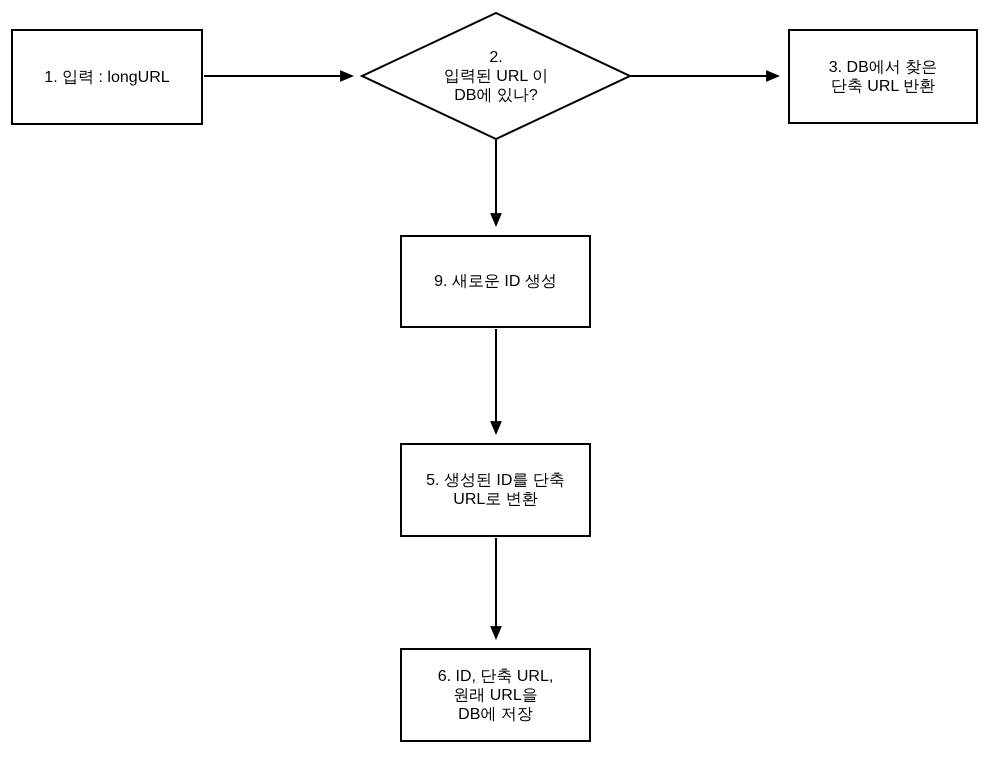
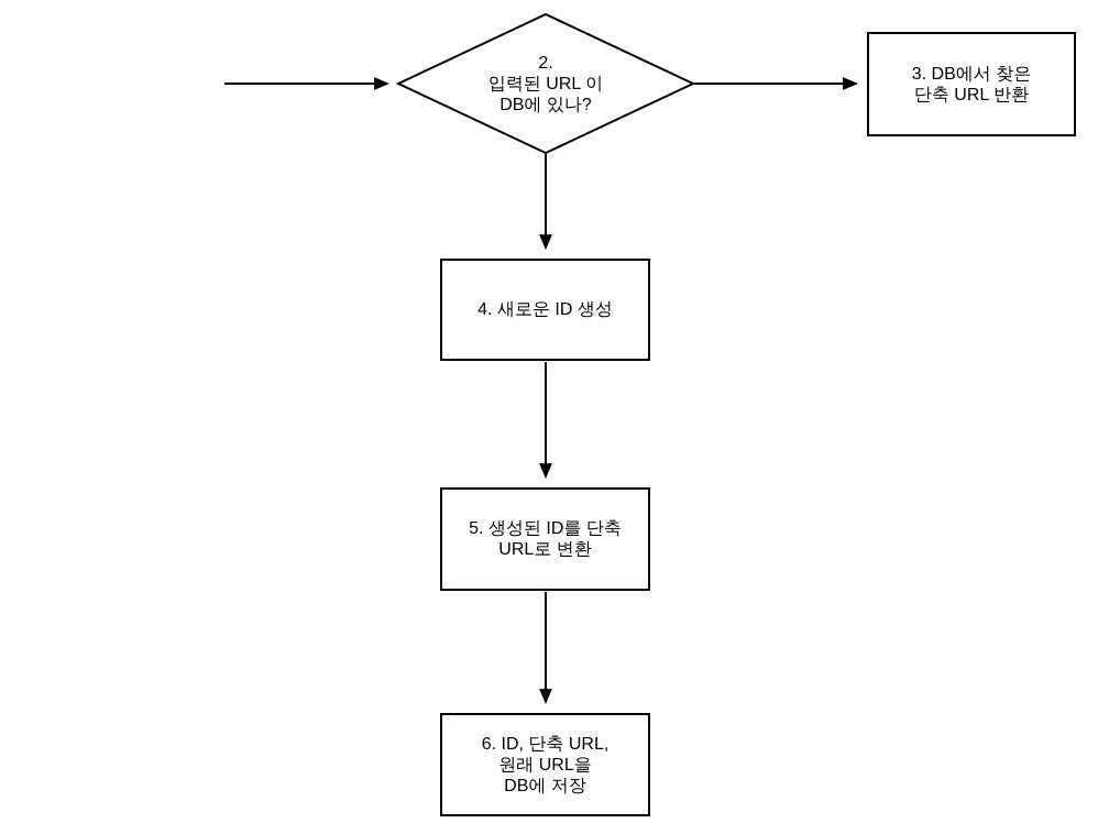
- 1. 입력 : longURL
  2.
  입력된 URL 이
  DB에 있나?
  3. DB에서 찾은
  단축 URL 반환
- 9. 새로운 ID 생성
+ 4. 새로운 ID 생성
  5. 생성된 ID를 단축
  URL로 변환
  6. ID, 단축 URL,
  원래 URL을
  DB에 저장
